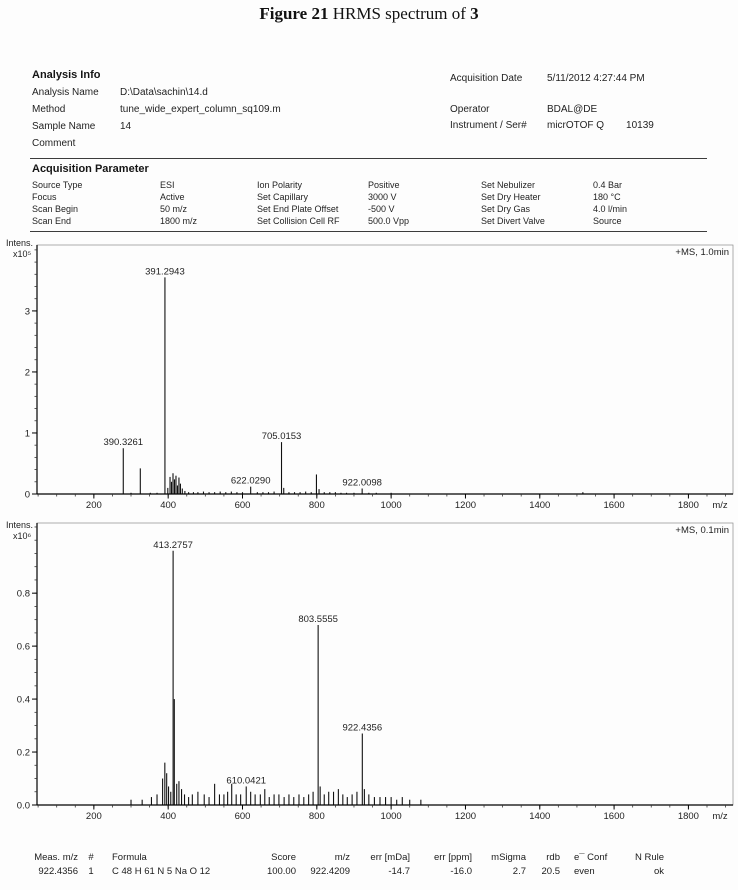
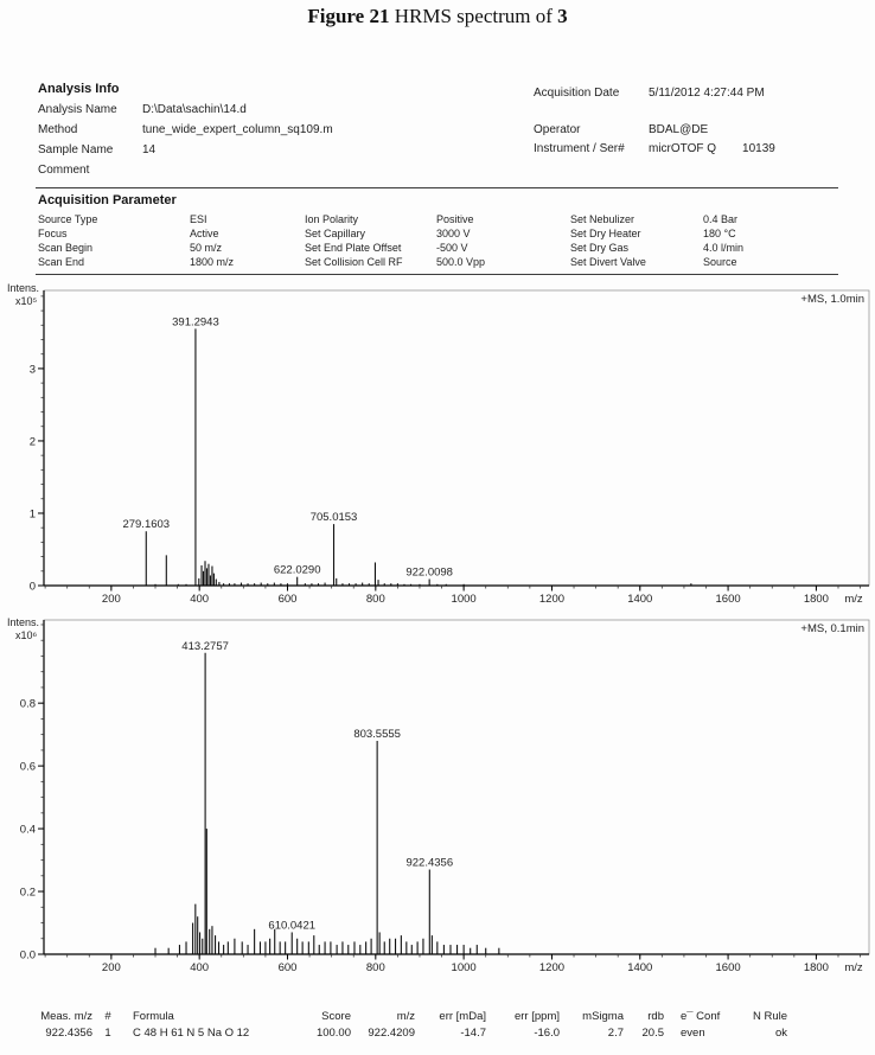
  Figure 21 HRMS spectrum of 3
  Analysis Info
  Analysis Name D:\Data\sachin\14.d
  Method tune_wide_expert_column_sq109.m
  Sample Name 14
  Comment
  Acquisition Date 5/11/2012 4:27:44 PM
  Operator BDAL@DE
  Instrument / Ser# micrOTOF Q 10139
  Acquisition Parameter
  Source Type
  ESI
  Ion Polarity
  Positive
  Set Nebulizer
  0.4 Bar
  Focus
  Active
  Set Capillary
  3000 V
  Set Dry Heater
  180 °C
  Scan Begin
  50 m/z
  Set End Plate Offset
  -500 V
  Set Dry Gas
  4.0 l/min
  Scan End
  1800 m/z
  Set Collision Cell RF
  500.0 Vpp
  Set Divert Valve
  Source
  Intens.
  x10⁵
  200
  400
  600
  800
  1000
  1200
  1400
  1600
  1800
  0
  1
  2
  3
  m/z
  +MS, 1.0min
- 390.3261
+ 279.1603
  391.2943
  622.0290
  705.0153
  922.0098
  Intens.
  x10⁶
  200
  400
  600
  800
  1000
  1200
  1400
  1600
  1800
  0.0
  0.2
  0.4
  0.6
  0.8
  m/z
  +MS, 0.1min
  413.2757
  610.0421
  803.5555
  922.4356
  Meas. m/z
  #
  Formula
  Score
  m/z
  err [mDa]
  err [ppm]
  mSigma
  rdb
  e¯ Conf
  N Rule
  922.4356
  1
  C 48 H 61 N 5 Na O 12
  100.00
  922.4209
  -14.7
  -16.0
  2.7
  20.5
  even
  ok
